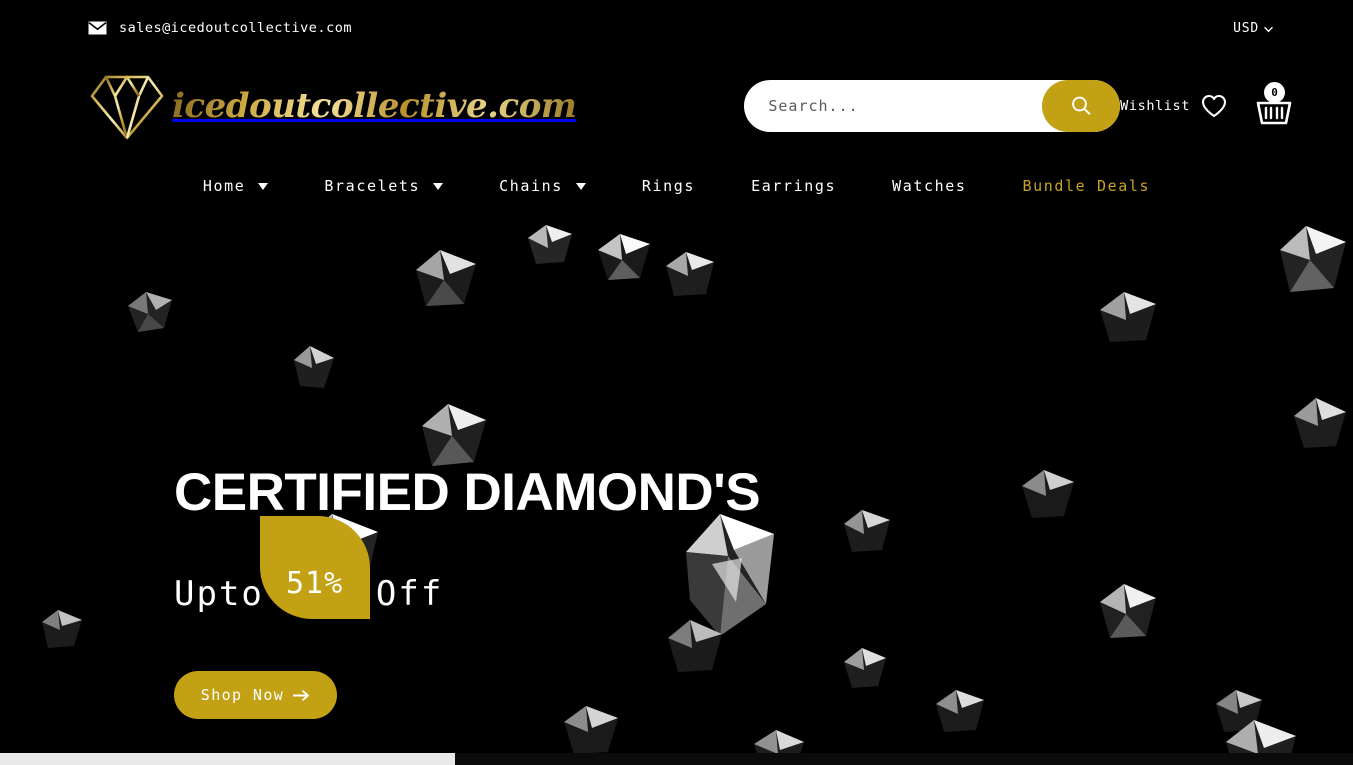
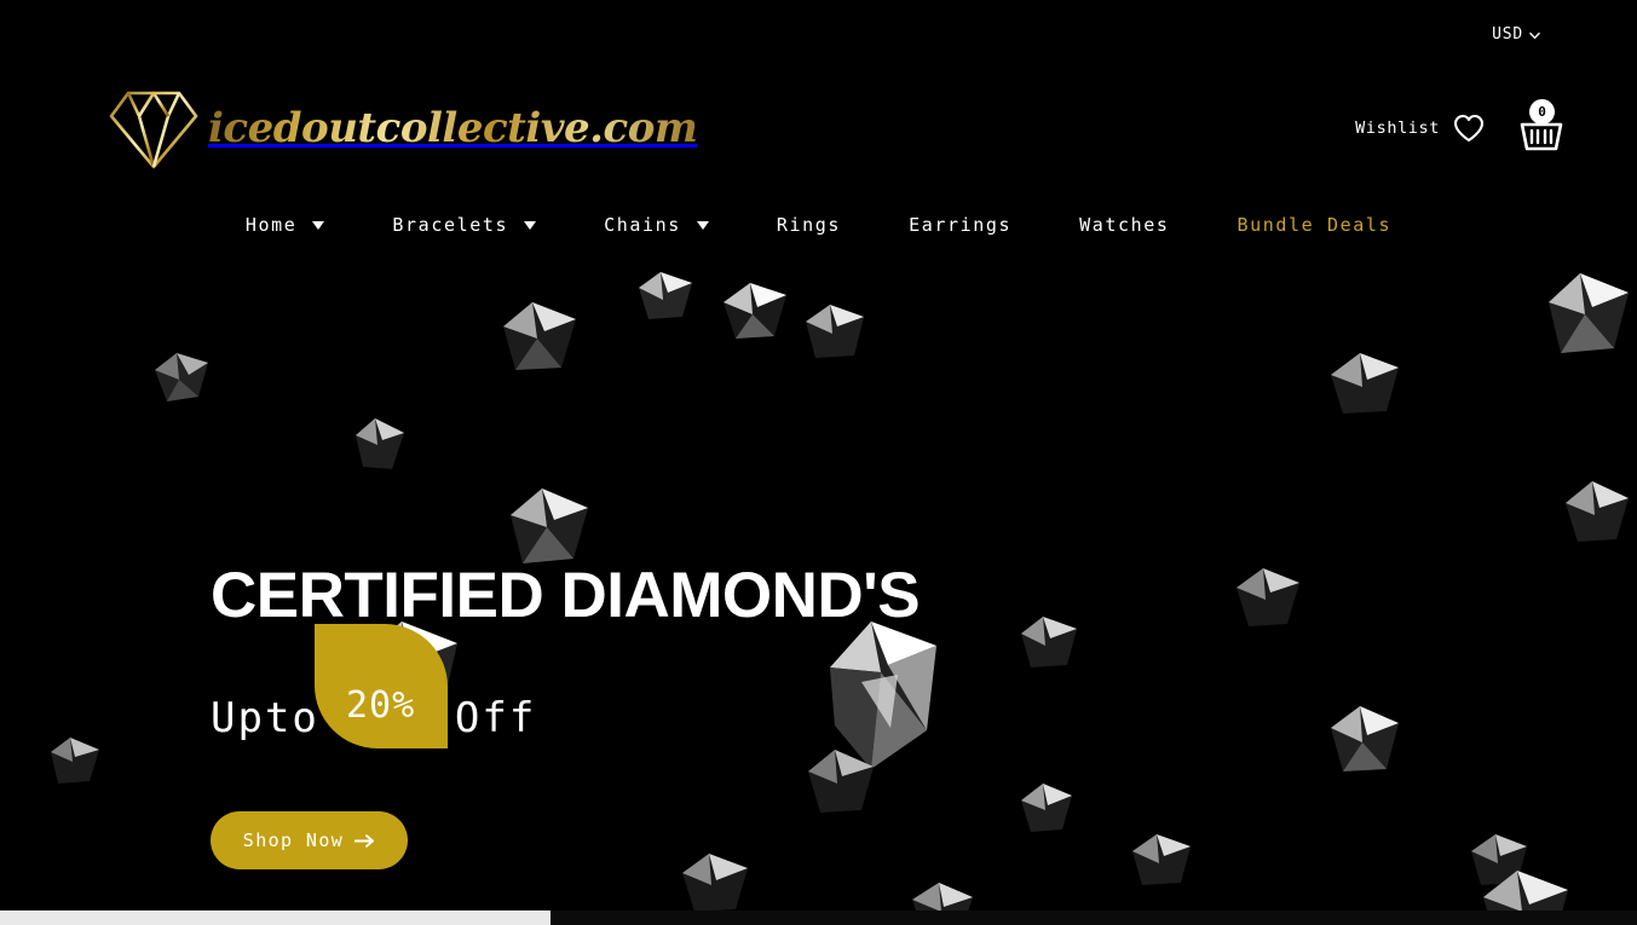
- sales@icedoutcollective.com
  USD
  icedoutcollective.com
- Search...
  Wishlist
  0
  Home
  Bracelets
  Chains
  Rings
  Earrings
  Watches
  Bundle Deals
  CERTIFIED DIAMOND'S
  Upto
- 51%
+ 20%
  Off
  Shop Now
